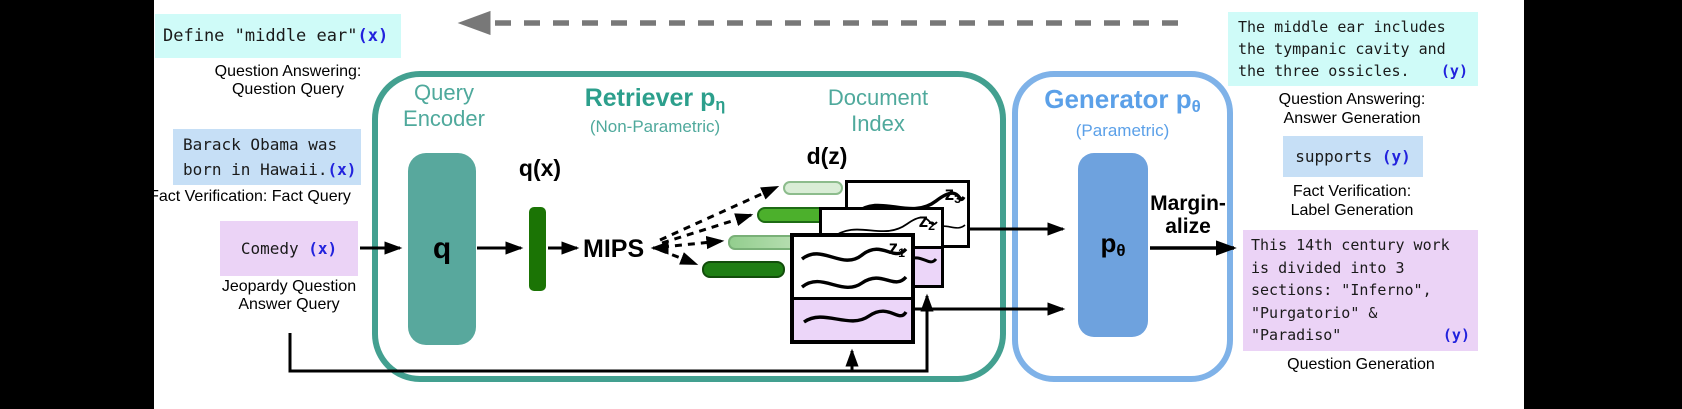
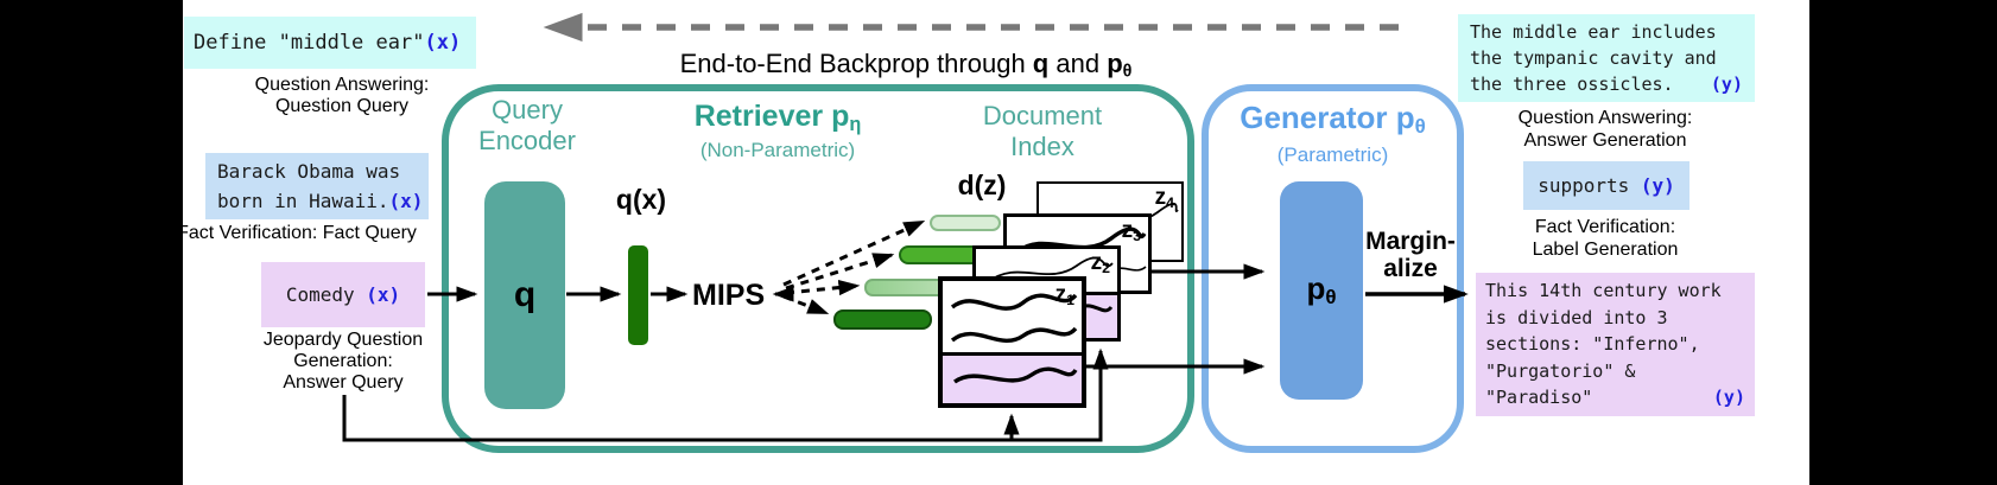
  Define "middle ear"(x)
  Question Answering:
  Question Query
  Barack Obama was
  born in Hawaii.(x)
  Fact Verification: Fact Query
  Comedy (x)
  Jeopardy Question
+ Generation:
  Answer Query
+ End-to-End Backprop through q and pθ
  Query
  Encoder
  Retriever pη
  (Non-Parametric)
  Document
  Index
  q
  q(x)
  MIPS
  d(z)
+ z4
  z3
  z2
  z1
  Generator pθ
  (Parametric)
  pθ
  Margin-
  alize
  The middle ear includes
  the tympanic cavity and
  the three ossicles.
  (y)
  Question Answering:
  Answer Generation
  supports (y)
  Fact Verification:
  Label Generation
  This 14th century work
  is divided into 3
  sections: "Inferno",
  "Purgatorio" &
  "Paradiso"
  (y)
- Question Generation
